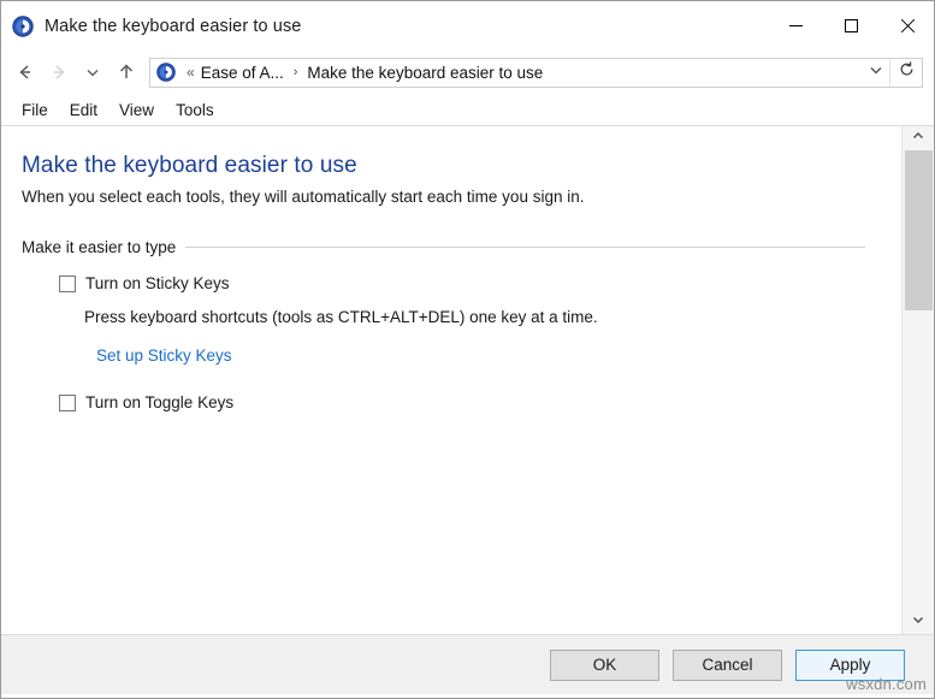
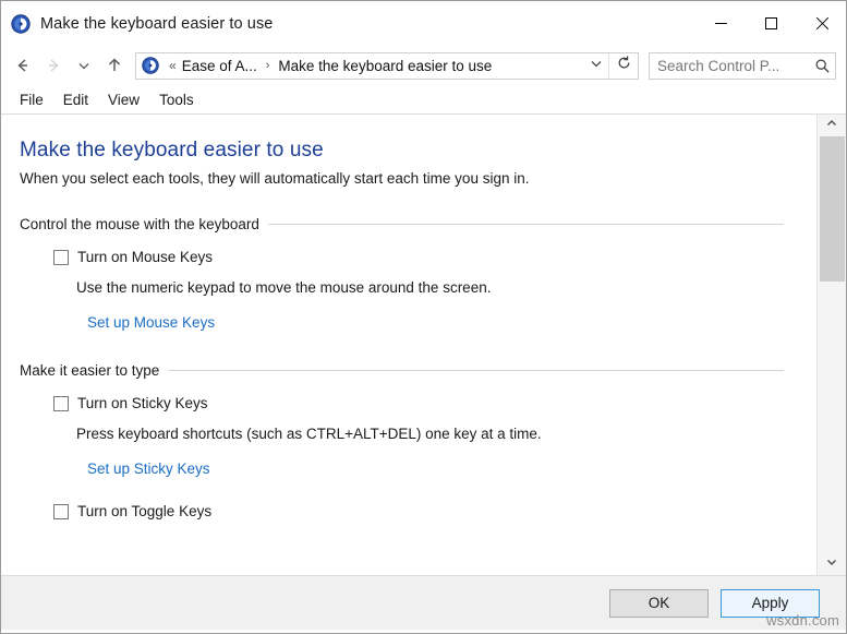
  Make the keyboard easier to use
  «
  Ease of A...
  ›
  Make the keyboard easier to use
+ Search Control P...
  File
  Edit
  View
  Tools
  Make the keyboard easier to use
  When you select each tools, they will automatically start each time you sign in.
+ Control the mouse with the keyboard
+ Turn on Mouse Keys
+ Use the numeric keypad to move the mouse around the screen.
+ Set up Mouse Keys
  Make it easier to type
  Turn on Sticky Keys
- Press keyboard shortcuts (tools as CTRL+ALT+DEL) one key at a time.
+ Press keyboard shortcuts (such as CTRL+ALT+DEL) one key at a time.
  Set up Sticky Keys
  Turn on Toggle Keys
  OK
- Cancel
  Apply
  wsxdn.com
